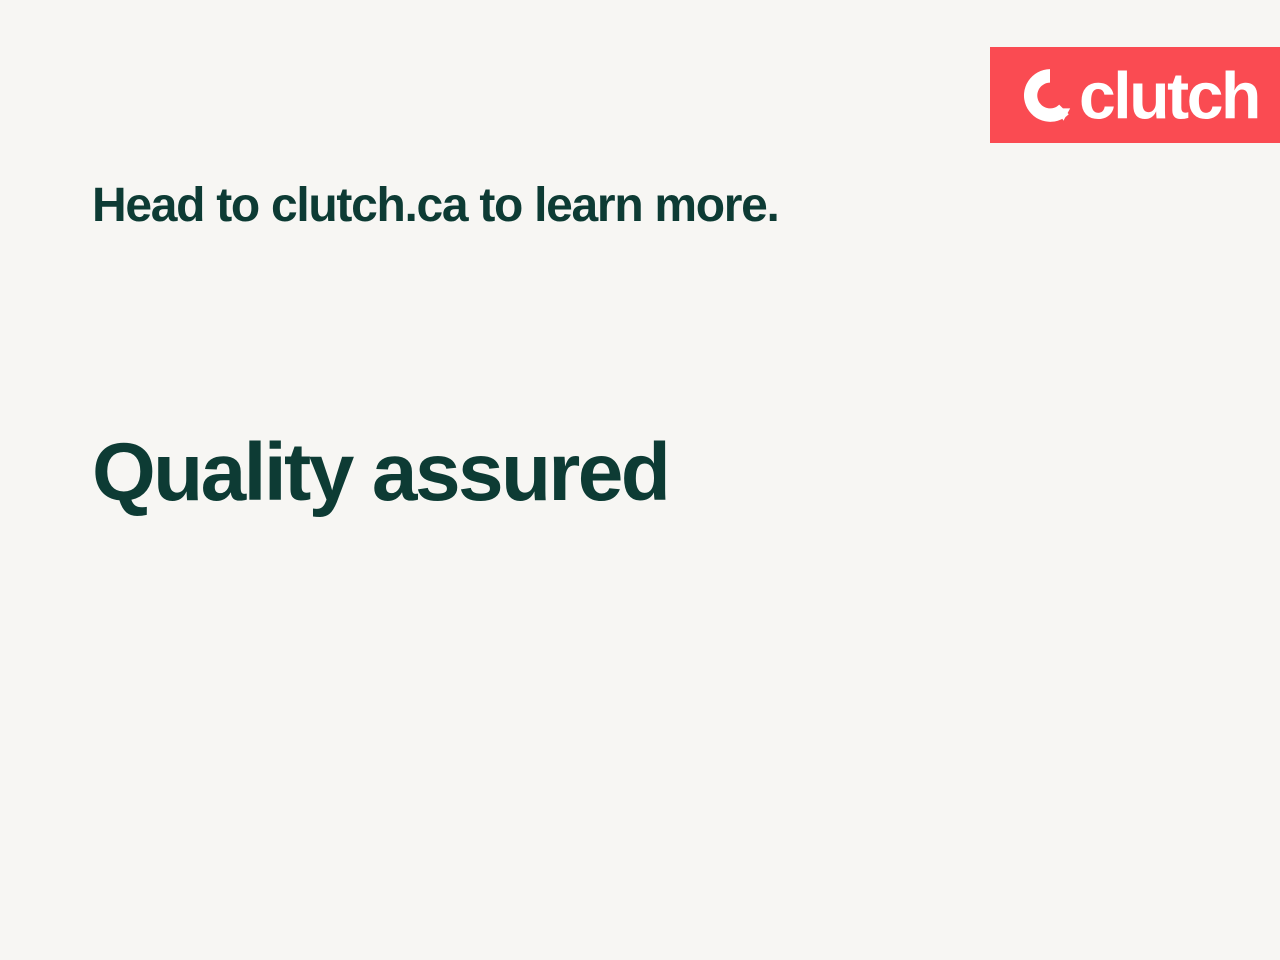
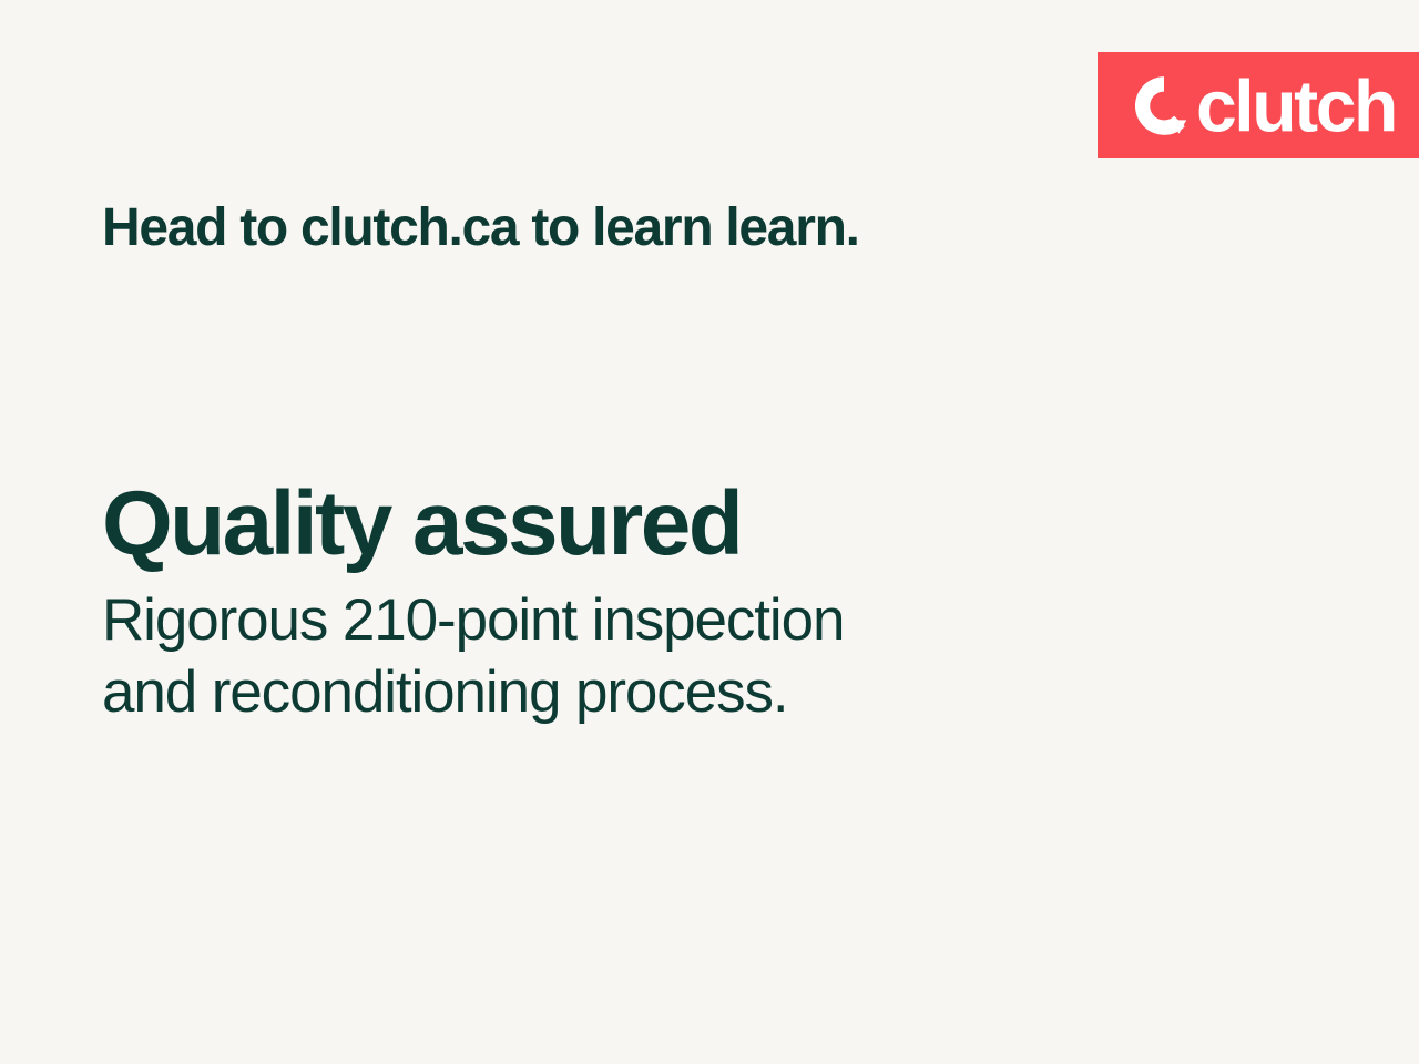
  clutch
- Head to clutch.ca to learn more.
+ Head to clutch.ca to learn learn.
  Quality assured
+ Rigorous 210-point inspection
+ and reconditioning process.
